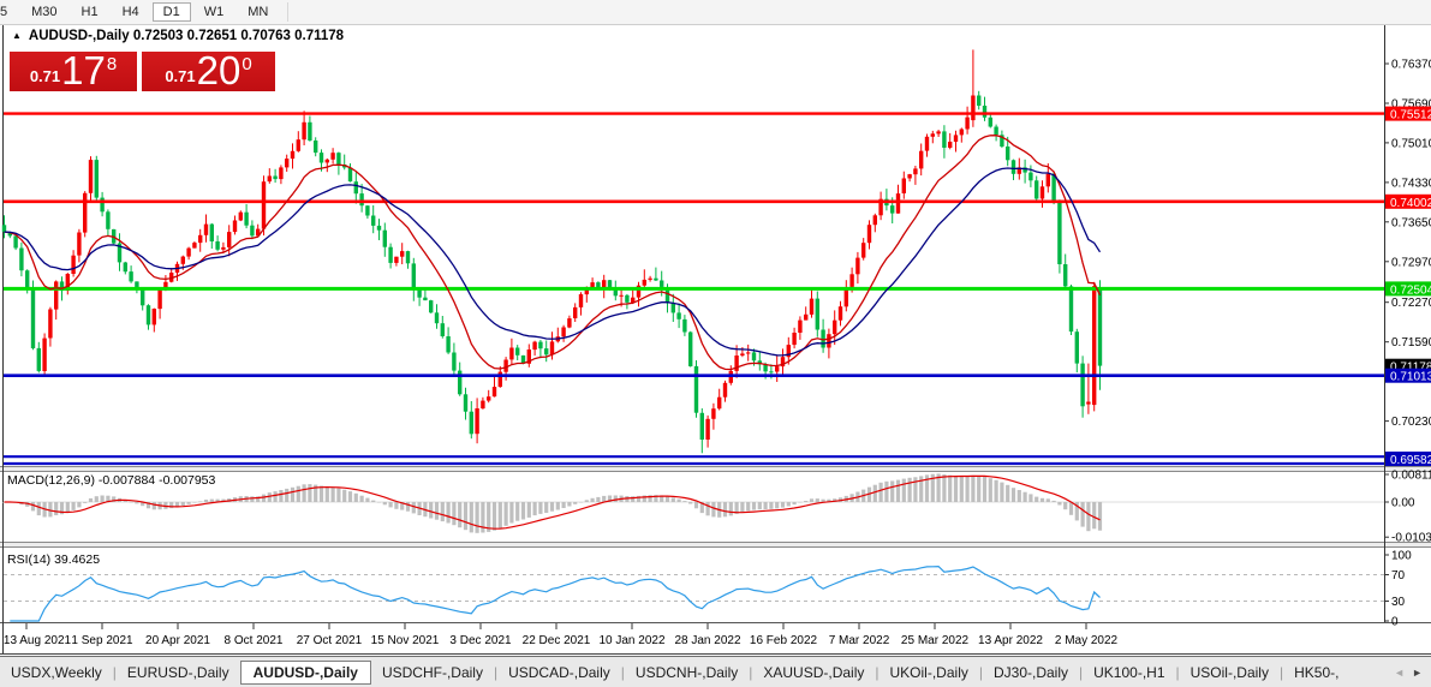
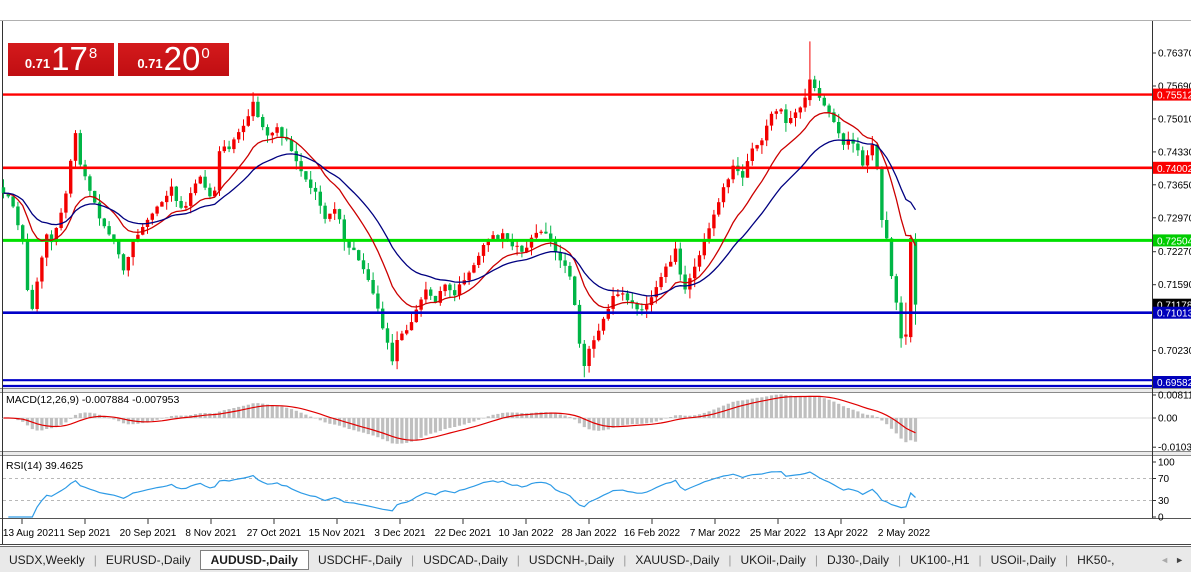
- 5
- M30
- H1
- H4
- D1
- W1
- MN
  0.0081
  0.00
  -0.0103
  100
  70
  30
  0
  0.7637
  0.7569
  0.7501
  0.7433
  0.7365
  0.7297
  0.7227
  0.7159
  0.7023
  0.75512
  0.74002
  0.72504
  0.71178
  0.71013
  0.69582
  13 Aug 2021
  1 Sep 2021
- 20 Apr 2021
+ 20 Sep 2021
- 8 Oct 2021
+ 8 Nov 2021
  27 Oct 2021
  15 Nov 2021
  3 Dec 2021
  22 Dec 2021
  10 Jan 2022
  28 Jan 2022
  16 Feb 2022
  7 Mar 2022
  25 Mar 2022
  13 Apr 2022
  2 May 2022
  MACD(12,26,9) -0.007884 -0.007953
  RSI(14) 39.4625
- ▲ AUDUSD-,Daily 0.72503 0.72651 0.70763 0.71178
  0.71
  17
  8
  0.71
  20
  0
  USDX,Weekly
  |
  EURUSD-,Daily
  AUDUSD-,Daily
  USDCHF-,Daily
  |
  USDCAD-,Daily
  |
  USDCNH-,Daily
  |
  XAUUSD-,Daily
  |
  UKOil-,Daily
  |
  DJ30-,Daily
  |
  UK100-,H1
  |
  USOil-,Daily
  |
  HK50-,
  ◄
  ►
